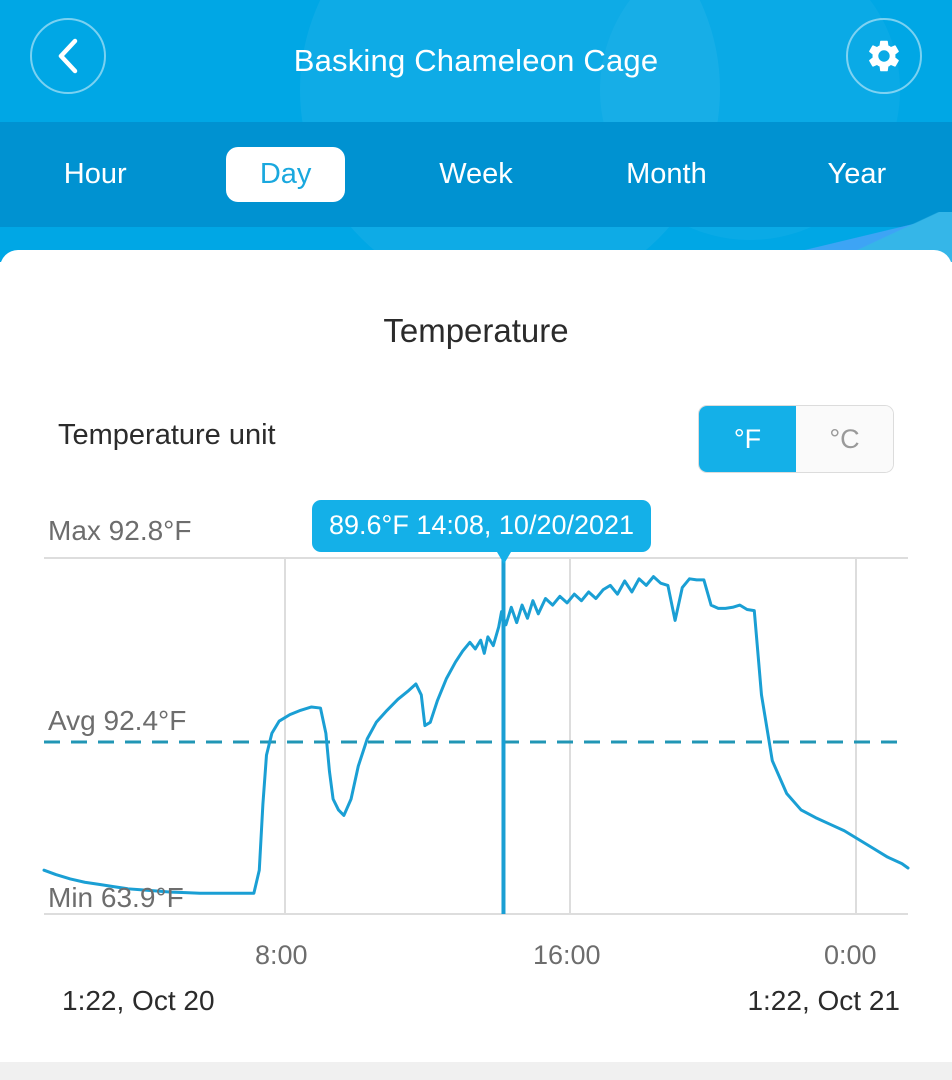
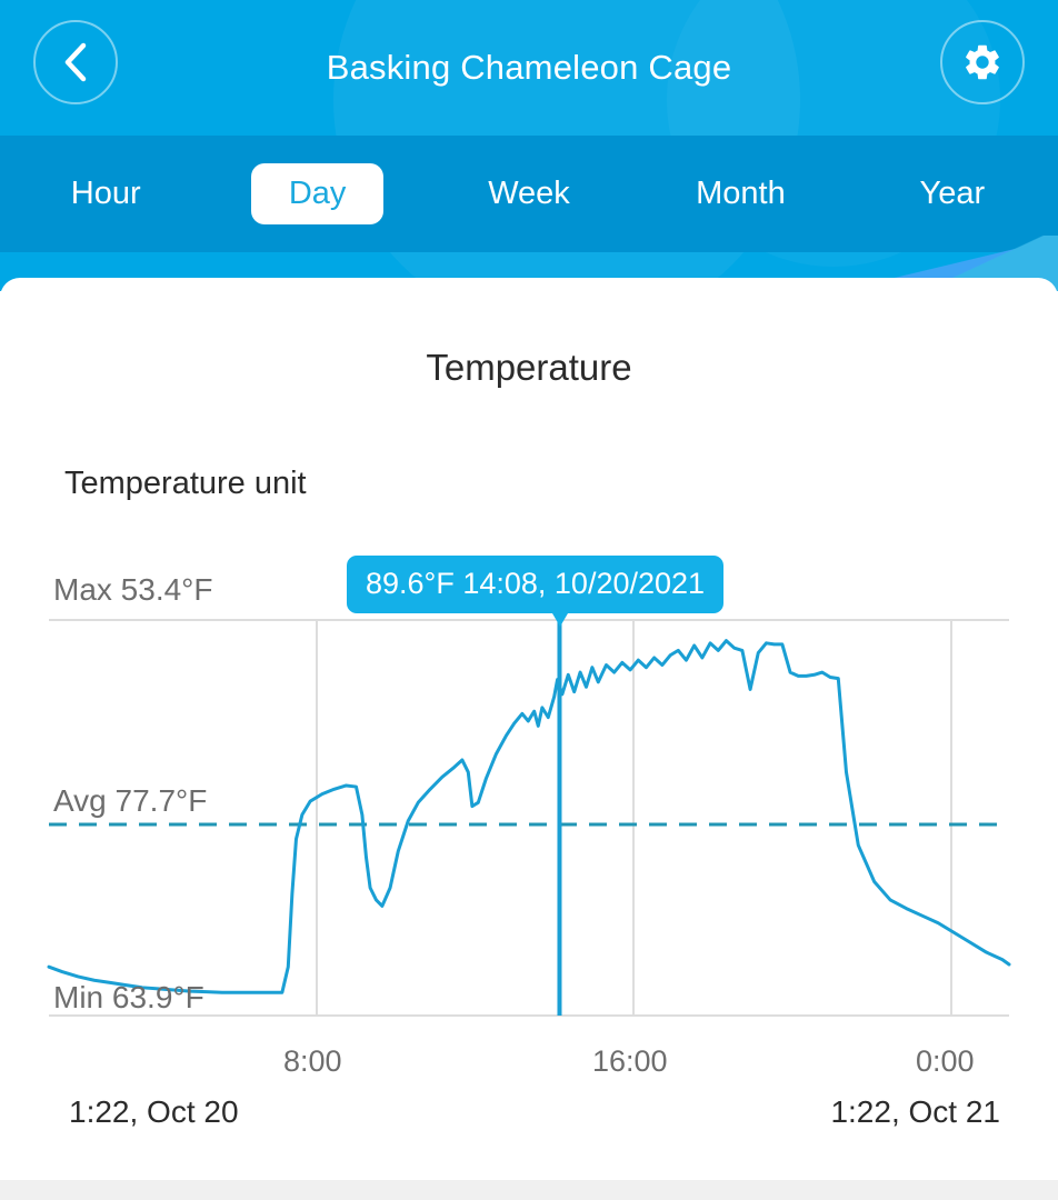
  Basking Chameleon Cage
  Hour
  Day
  Week
  Month
  Year
  Temperature
  Temperature unit
- °F
- °C
- Max 92.8°F
+ Max 53.4°F
- Avg 92.4°F
+ Avg 77.7°F
  Min 63.9°F
  89.6°F 14:08, 10/20/2021
  8:00
  16:00
  0:00
  1:22, Oct 20
  1:22, Oct 21
